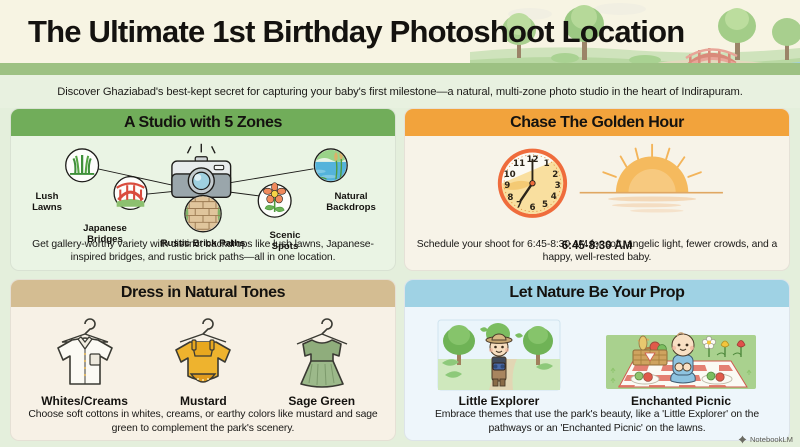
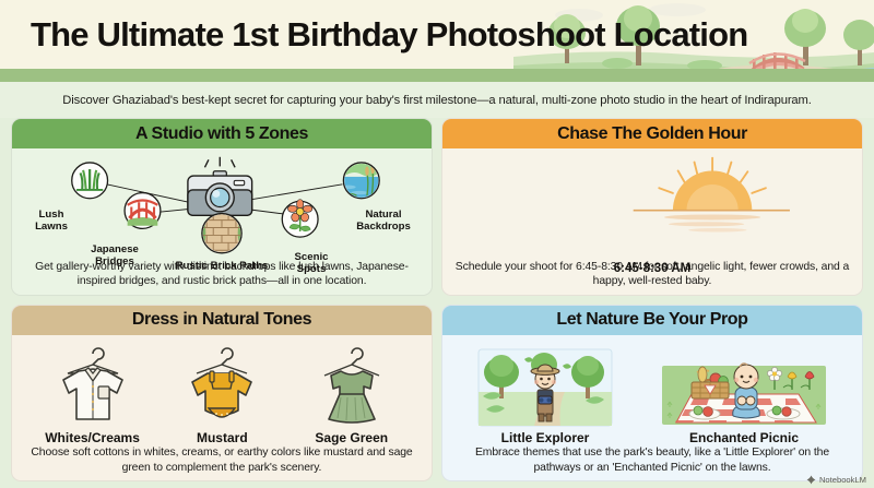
  The Ultimate 1st Birthday Photoshoot Location
  Discover Ghaziabad's best-kept secret for capturing your baby's first milestone—a natural, multi-zone photo studio in the heart of Indirapuram.
  A Studio with 5 Zones
  Lush
  Lawns
  Japanese
  Bridges
  Rustic Brick Paths
  Scenic
  Spots
  Natural
  Backdrops
  Get gallery-worthy variety with distinct backdrops like lush lawns, Japanese-inspired bridges, and rustic brick paths—all in one location.
  Chase The Golden Hour
- 12
- 1
- 2
- 3
- 4
- 5
- 6
- 7
- 8
- 9
- 10
- 11
  6:45-8:30 AM
  Schedule your shoot for 6:45-8:30 AM for soft, angelic light, fewer crowds, and a happy, well-rested baby.
  Dress in Natural Tones
  Whites/Creams
  Mustard
  Sage Green
  Choose soft cottons in whites, creams, or earthy colors like mustard and sage green to complement the park's scenery.
  Let Nature Be Your Prop
  Little Explorer
  Enchanted Picnic
  Embrace themes that use the park's beauty, like a 'Little Explorer' on the pathways or an 'Enchanted Picnic' on the lawns.
  NotebookLM
